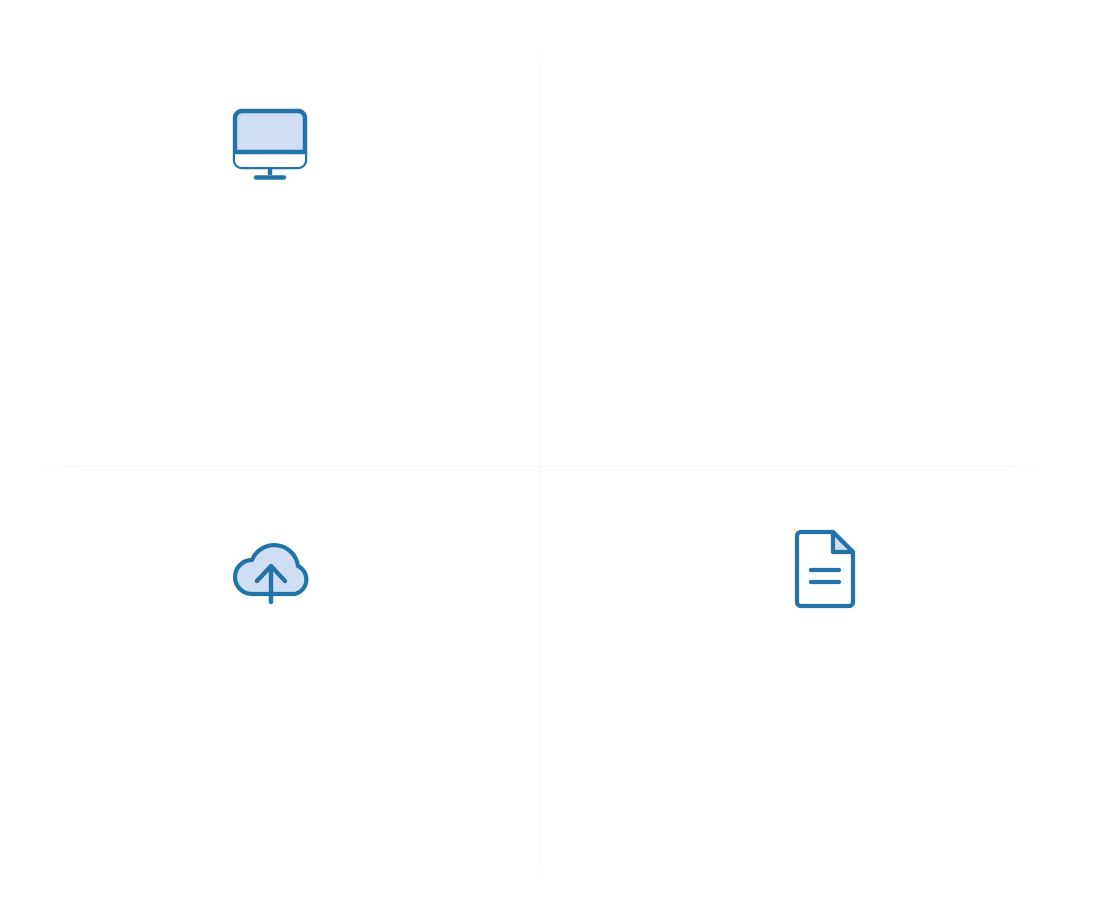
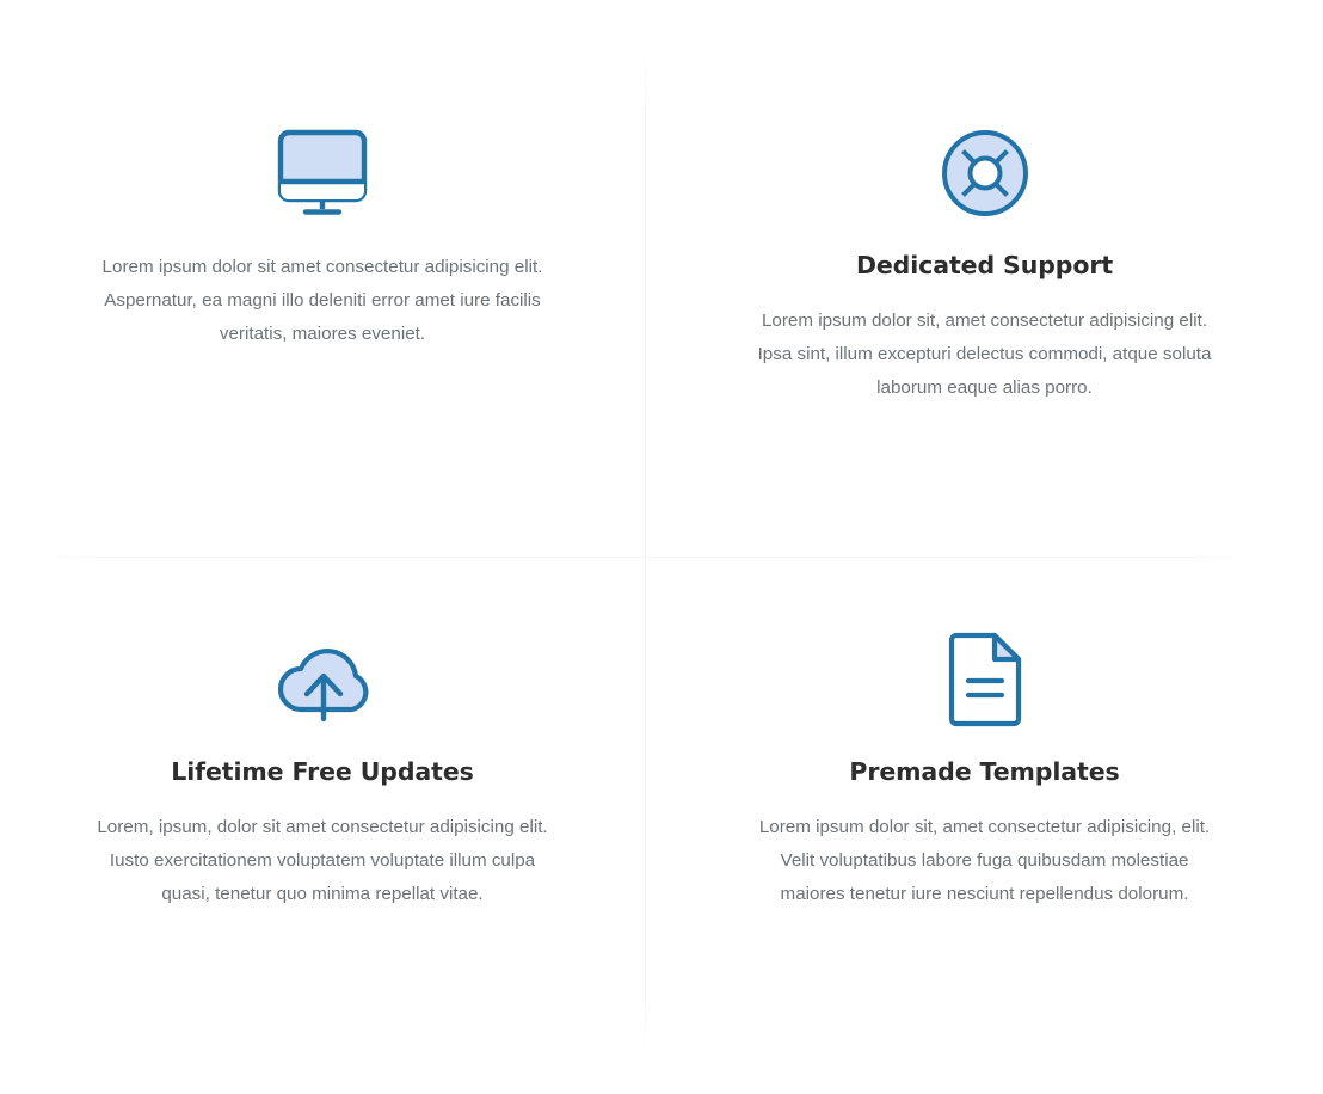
+ Lorem ipsum dolor sit amet consectetur adipisicing elit. Aspernatur, ea magni illo deleniti error amet iure facilis veritatis, maiores eveniet.
+ Dedicated Support
+ Lorem ipsum dolor sit, amet consectetur adipisicing elit. Ipsa sint, illum excepturi delectus commodi, atque soluta laborum eaque alias porro.
+ Lifetime Free Updates
+ Lorem, ipsum, dolor sit amet consectetur adipisicing elit. Iusto exercitationem voluptatem voluptate illum culpa quasi, tenetur quo minima repellat vitae.
+ Premade Templates
+ Lorem ipsum dolor sit, amet consectetur adipisicing, elit. Velit voluptatibus labore fuga quibusdam molestiae maiores tenetur iure nesciunt repellendus dolorum.
